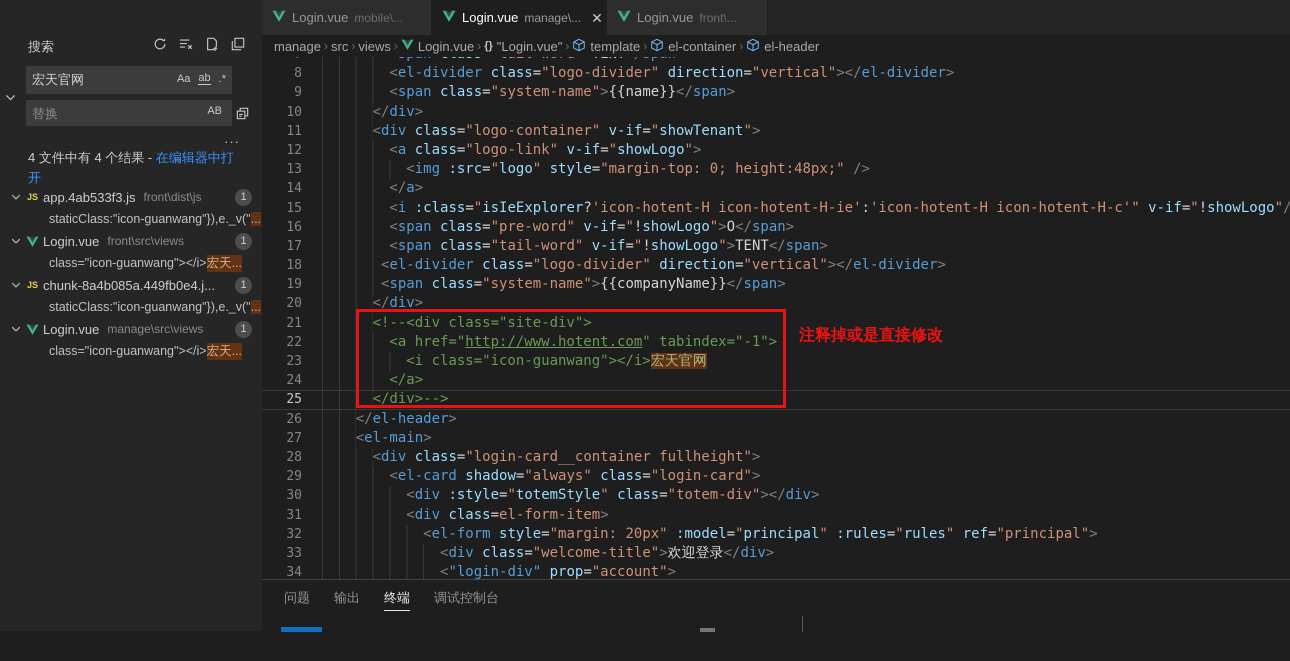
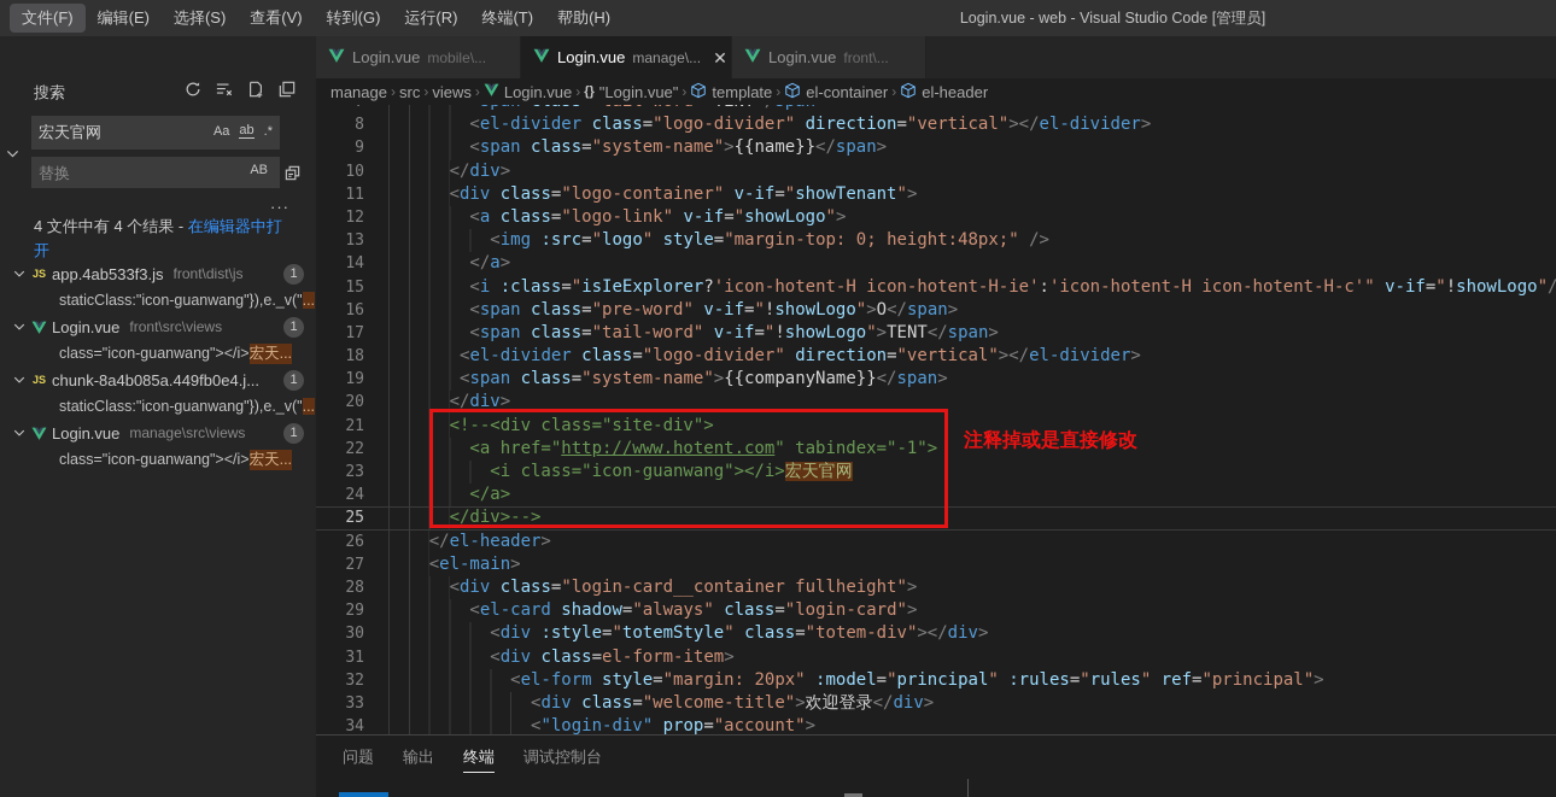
+ 文件(F)
+ 编辑(E)
+ 选择(S)
+ 查看(V)
+ 转到(G)
+ 运行(R)
+ 终端(T)
+ 帮助(H)
+ Login.vue - web - Visual Studio Code [管理员]
  搜索
  宏天官网
  替换
  Aa
  ab
  .*
  AB
  ···
  4 文件中有 4 个结果 - 在编辑器中打开
  JS
  app.4ab533f3.js
  front\dist\js
  1
  staticClass:"icon-guanwang"}),e._v("
  ...
  Login.vue
  front\src\views
  1
  class="icon-guanwang"></i>
  宏天...
  JS
  chunk-8a4b085a.449fb0e4.j...
  1
  staticClass:"icon-guanwang"}),e._v("
  ...
  Login.vue
  manage\src\views
  1
  class="icon-guanwang"></i>
  宏天...
  Login.vue
  mobile\...
  Login.vue
  manage\...
  ✕
  Login.vue
  front\...
  manage
  ›
  src
  ›
  views
  ›
  Login.vue
  ›
  {}
  "Login.vue"
  ›
  template
  ›
  el-container
  ›
  el-header
  8 <el-divider class="logo-divider" direction="vertical"></el-divider>
  9 <span class="system-name">{{name}}</span>
  10 </div>
  11 <div class="logo-container" v-if="showTenant">
  12 <a class="logo-link" v-if="showLogo">
  13 <img :src="logo" style="margin-top: 0; height:48px;" />
  14 </a>
  15 <i :class="isIeExplorer?'icon-hotent-H icon-hotent-H-ie':'icon-hotent-H icon-hotent-H-c'" v-if="!showLogo"/
  16 <span class="pre-word" v-if="!showLogo">O</span>
  17 <span class="tail-word" v-if="!showLogo">TENT</span>
  18 <el-divider class="logo-divider" direction="vertical"></el-divider>
  19 <span class="system-name">{{companyName}}</span>
  20 </div>
  21 <!--<div class="site-div">
  22 <a href="http://www.hotent.com" tabindex="-1">
  23 <i class="icon-guanwang"></i>宏天官网
  24 </a>
  25 </div>-->
  26 </el-header>
  27 <el-main>
  28 <div class="login-card__container fullheight">
  29 <el-card shadow="always" class="login-card">
  30 <div :style="totemStyle" class="totem-div"></div>
  31 <div class=el-form-item>
  32 <el-form style="margin: 20px" :model="principal" :rules="rules" ref="principal">
  33 <div class="welcome-title">欢迎登录</div>
  34 <"login-div" prop="account">
  注释掉或是直接修改
  问题
  输出
  终端
  调试控制台
